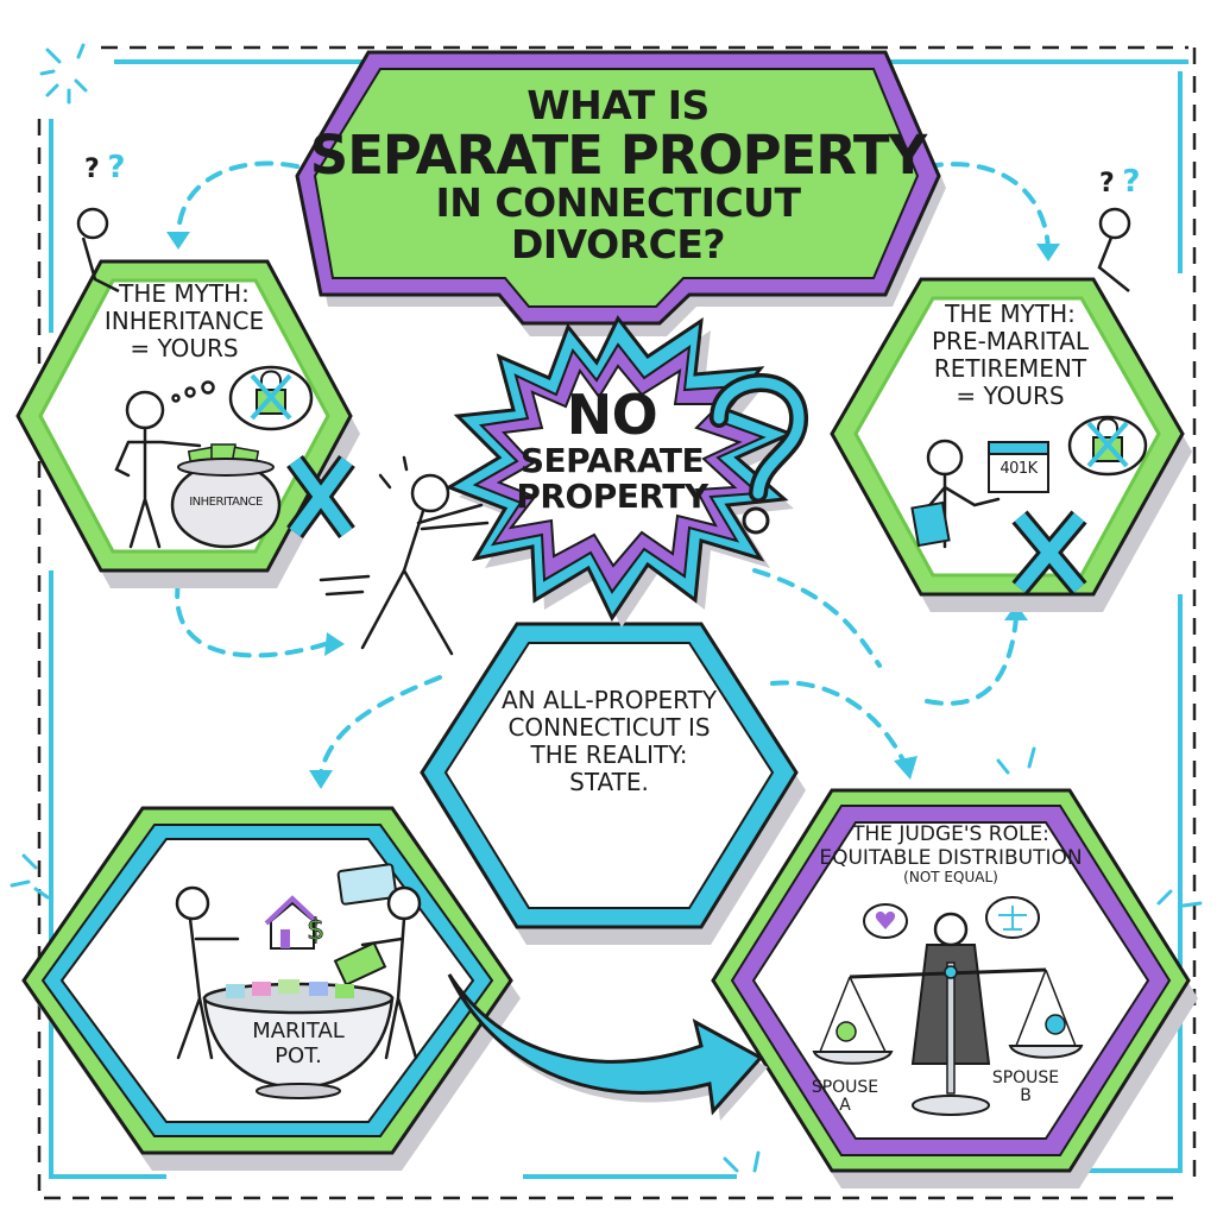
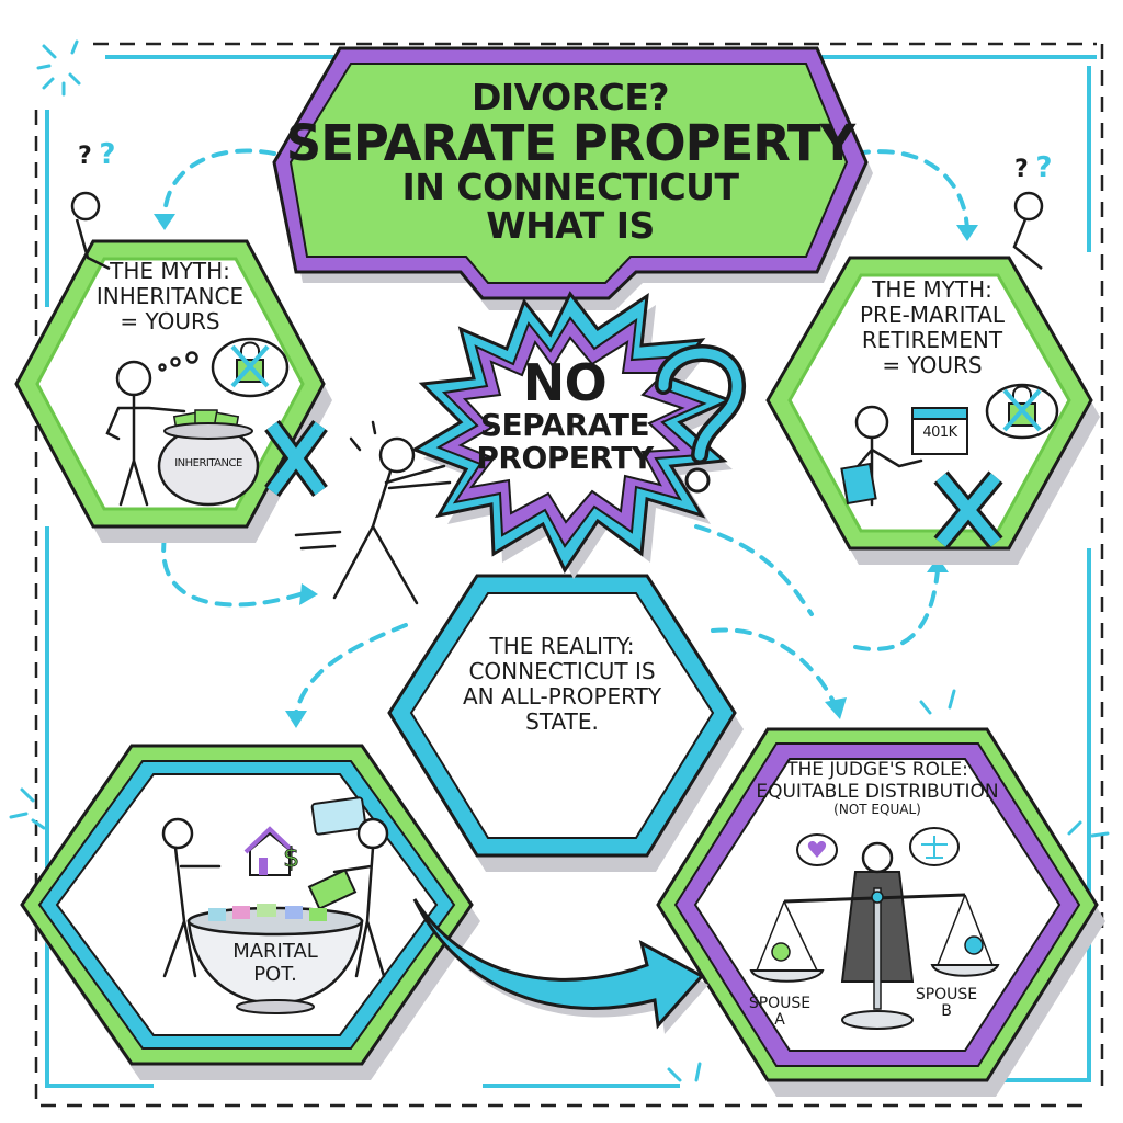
  $
- WHAT IS
+ DIVORCE?
  SEPARATE PROPERTY
  IN CONNECTICUT
- DIVORCE?
+ WHAT IS
  NO
  SEPARATE
  PROPERTY
  THE MYTH:
  INHERITANCE
  = YOURS
  INHERITANCE
  THE MYTH:
  PRE-MARITAL
  RETIREMENT
  = YOURS
  401K
- AN ALL-PROPERTY
+ THE REALITY:
  CONNECTICUT IS
- THE REALITY:
+ AN ALL-PROPERTY
  STATE.
  MARITAL
  POT.
  THE JUDGE'S ROLE:
  EQUITABLE DISTRIBUTION
  (NOT EQUAL)
  SPOUSE
  A
  SPOUSE
  B
  ? ?
  ? ?
